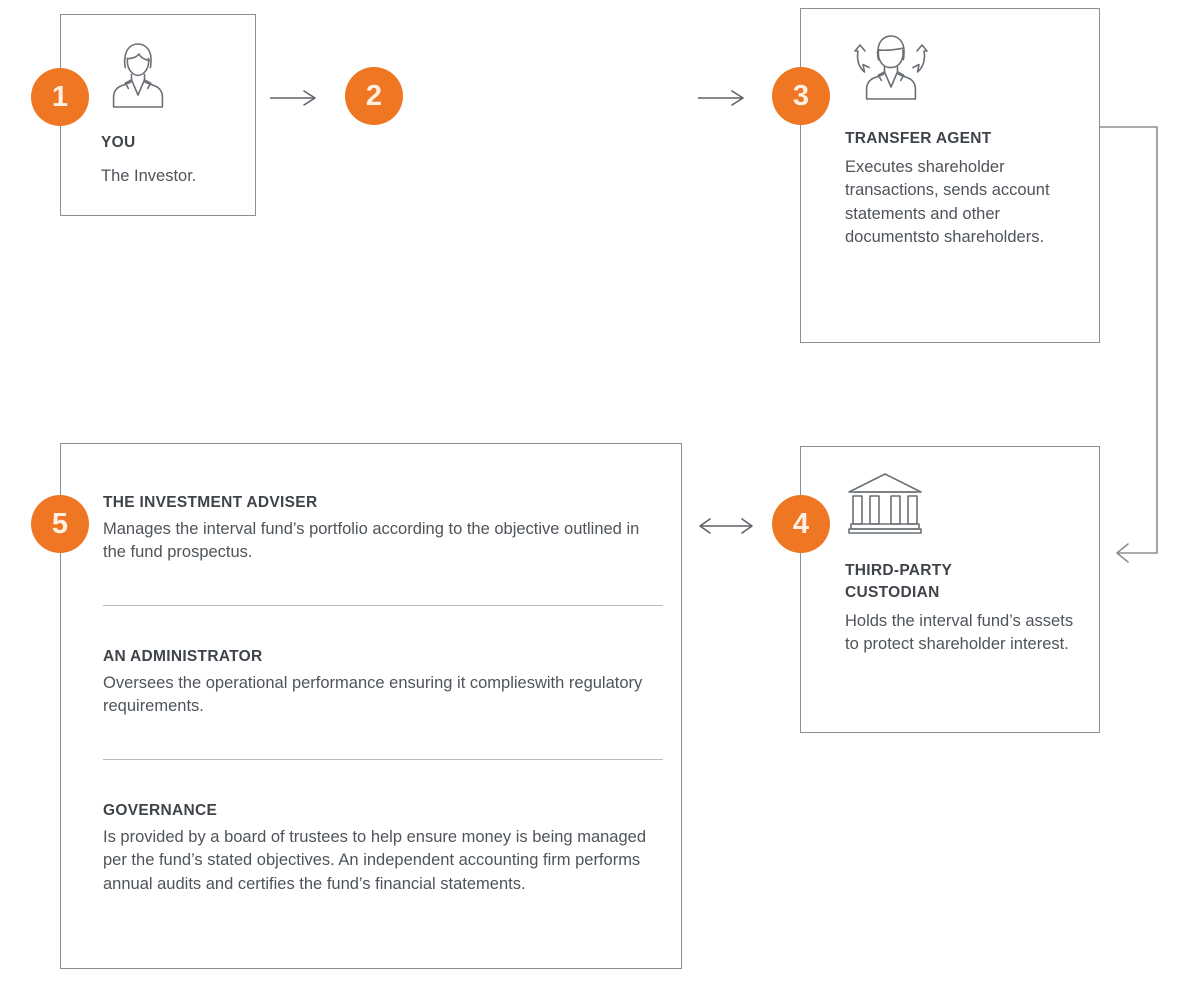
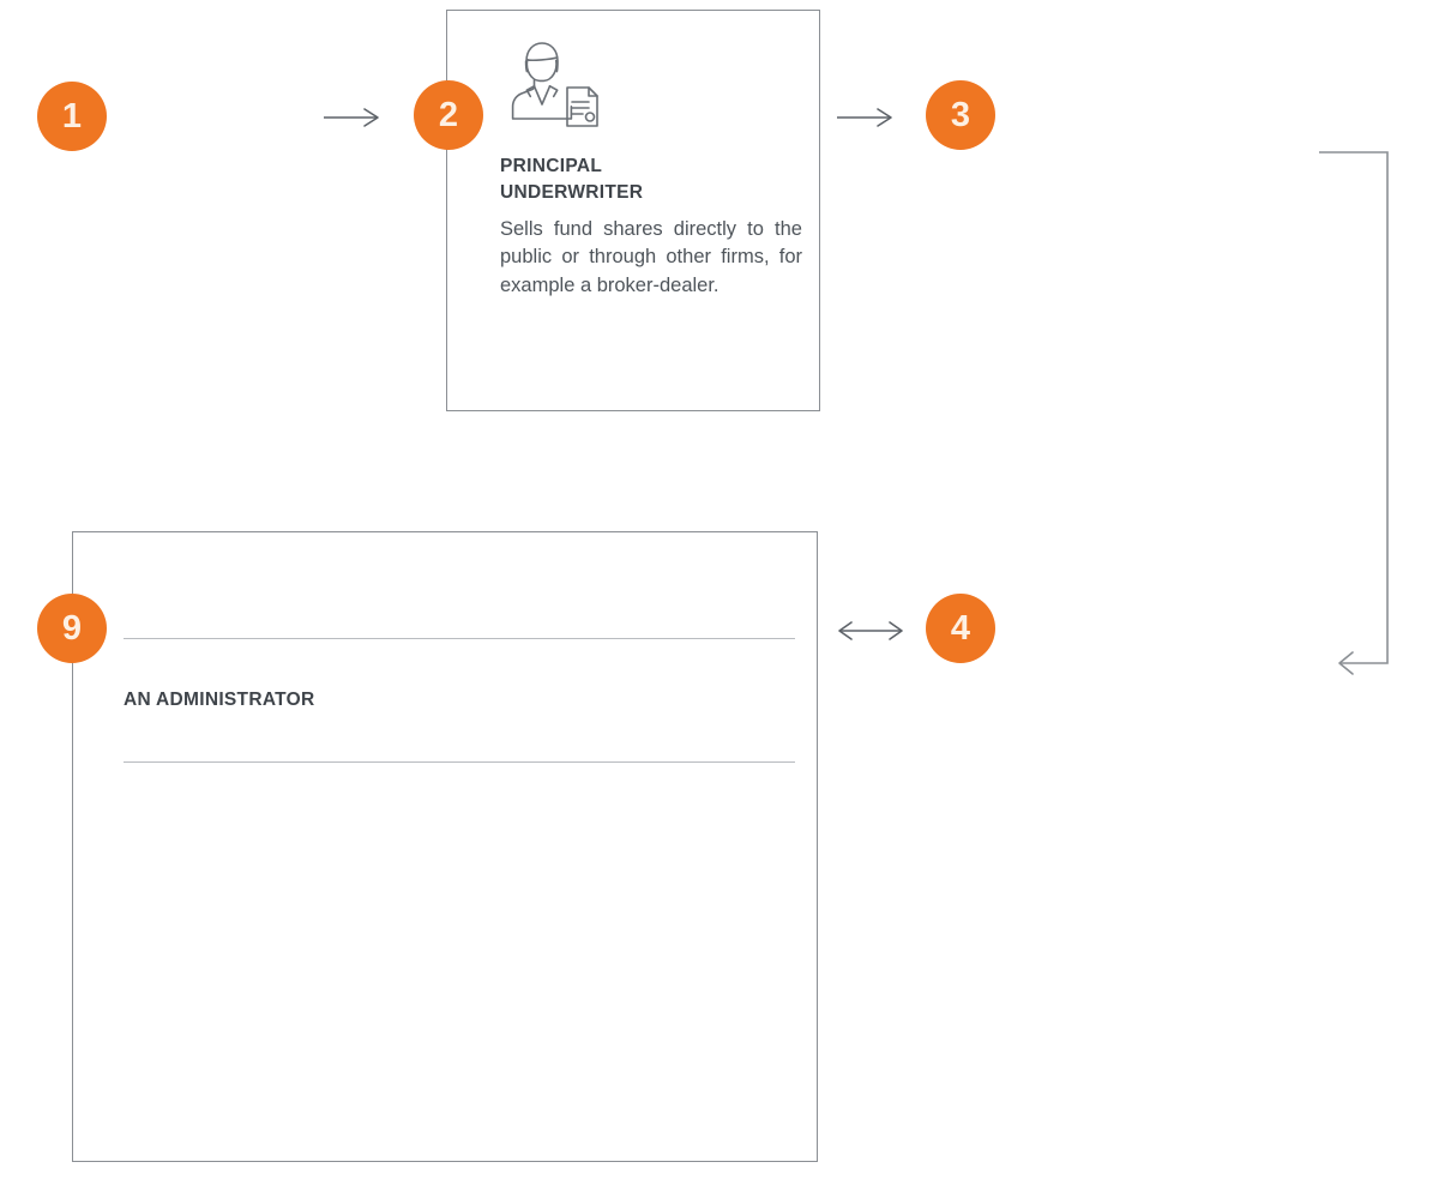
- YOU
- The Investor.
  1
+ PRINCIPAL
+ UNDERWRITER
+ Sells fund shares directly to the public or through other firms, for example a broker-dealer.
  2
- TRANSFER AGENT
- Executes shareholder transactions, sends account statements and other documentsto shareholders.
  3
- THIRD-PARTY
- CUSTODIAN
- Holds the interval fund’s assets to protect shareholder interest.
  4
- THE INVESTMENT ADVISER
- Manages the interval fund’s portfolio according to the objective outlined in the fund prospectus.
  AN ADMINISTRATOR
- Oversees the operational performance ensuring it complieswith regulatory requirements.
- GOVERNANCE
- Is provided by a board of trustees to help ensure money is being managed per the fund’s stated objectives. An independent accounting firm performs annual audits and certifies the fund’s financial statements.
- 5
+ 9
